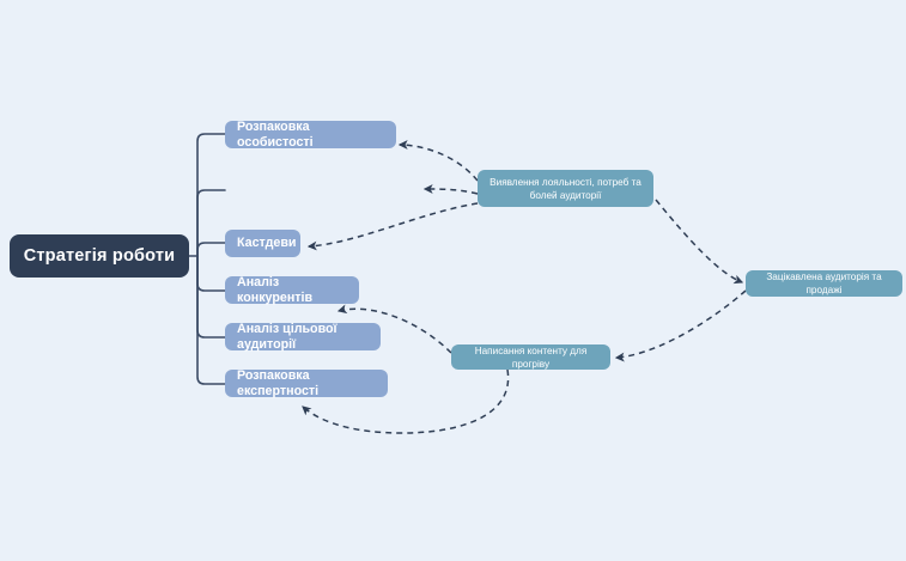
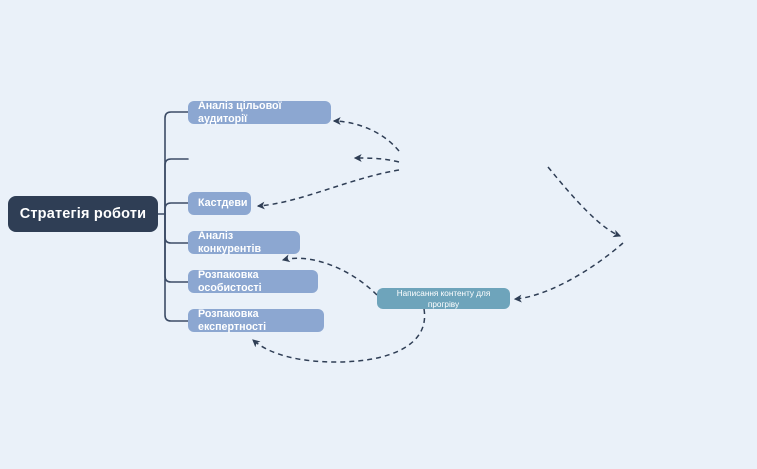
  Стратегія роботи
- Розпаковка особистості
+ Аналіз цільової аудиторії
  Кастдеви
  Аналіз конкурентів
- Аналіз цільової аудиторії
+ Розпаковка особистості
  Розпаковка експертності
- Виявлення лояльності, потреб та болей аудиторії
- Зацікавлена аудиторія та продажі
  Написання контенту для прогріву
